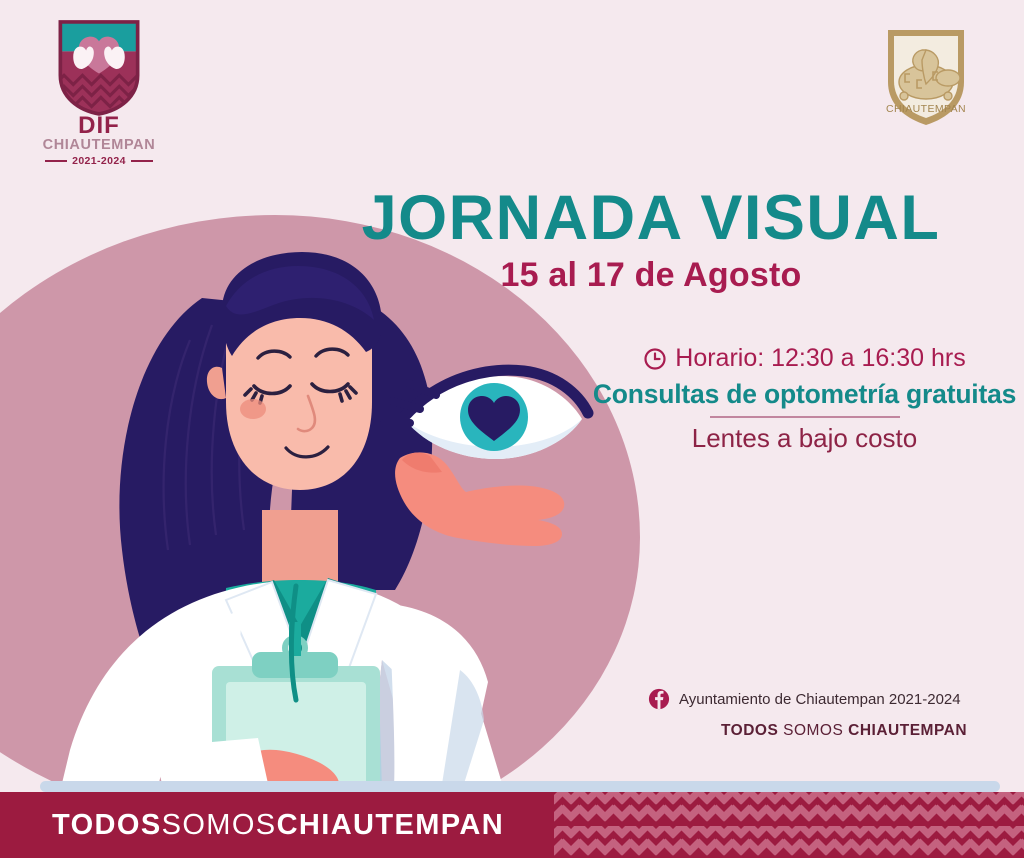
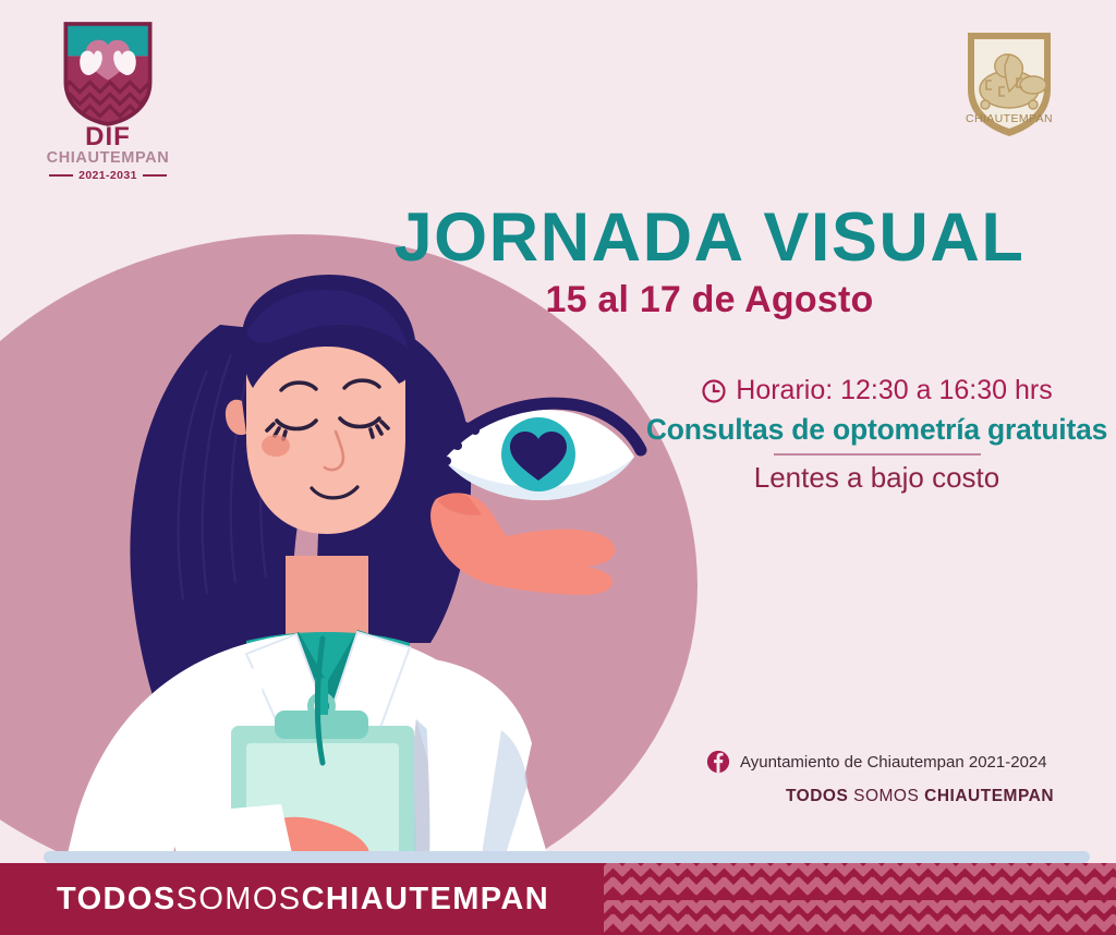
  DIF
  CHIAUTEMPAN
- 2021-2024
+ 2021-2031
  CHIAUTEMPAN
  JORNADA VISUAL
  15 al 17 de Agosto
  Horario: 12:30 a 16:30 hrs
  Consultas de optometría gratuitas
  Lentes a bajo costo
  Ayuntamiento de Chiautempan 2021-2024
  TODOS SOMOS CHIAUTEMPAN
  TODOS
  SOMOS
  CHIAUTEMPAN
